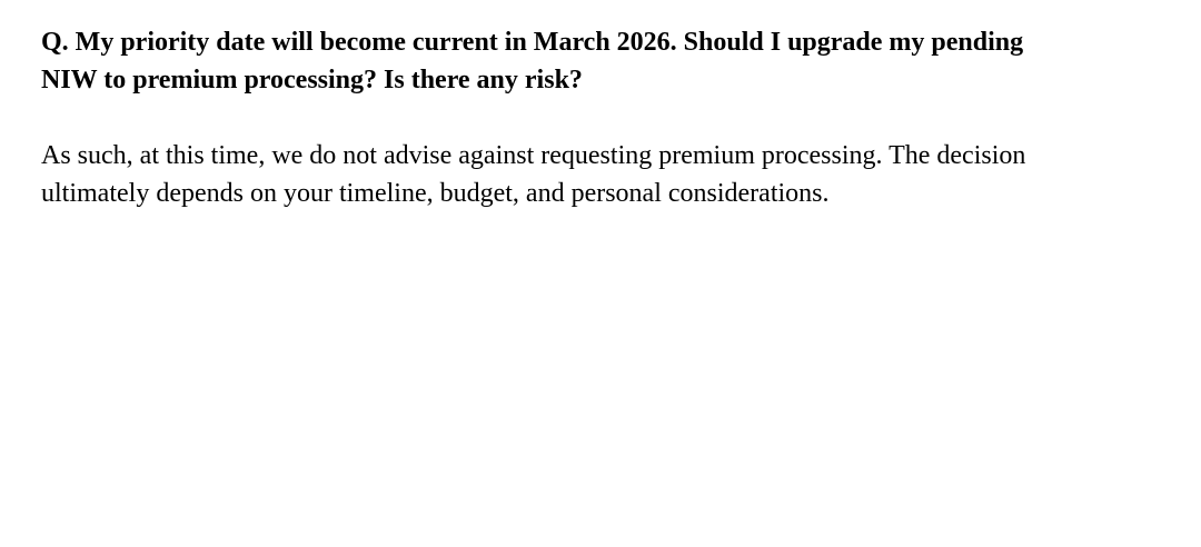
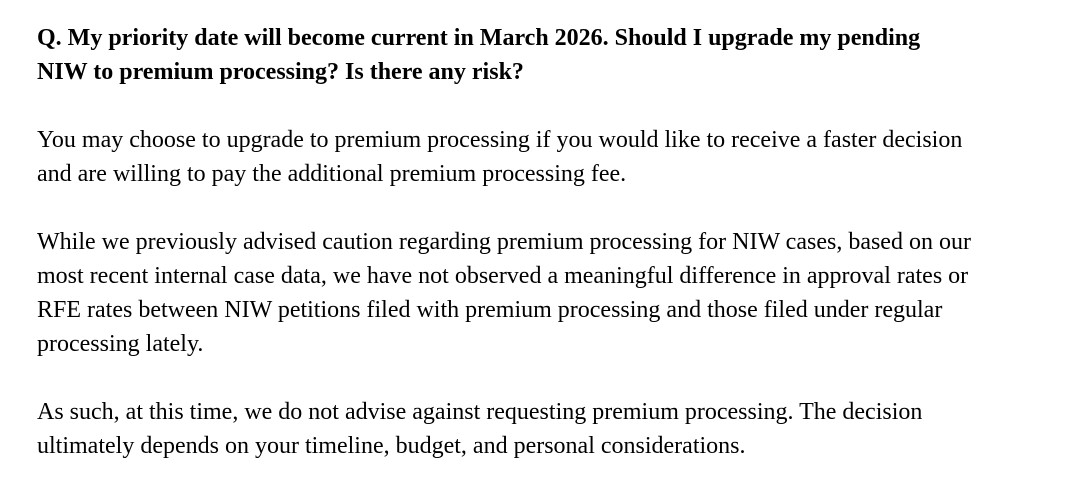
  Q. My priority date will become current in March 2026. Should I upgrade my pending
  NIW to premium processing? Is there any risk?
+ You may choose to upgrade to premium processing if you would like to receive a faster decision
+ and are willing to pay the additional premium processing fee.
+ While we previously advised caution regarding premium processing for NIW cases, based on our
+ most recent internal case data, we have not observed a meaningful difference in approval rates or
+ RFE rates between NIW petitions filed with premium processing and those filed under regular
+ processing lately.
  As such, at this time, we do not advise against requesting premium processing. The decision
  ultimately depends on your timeline, budget, and personal considerations.
